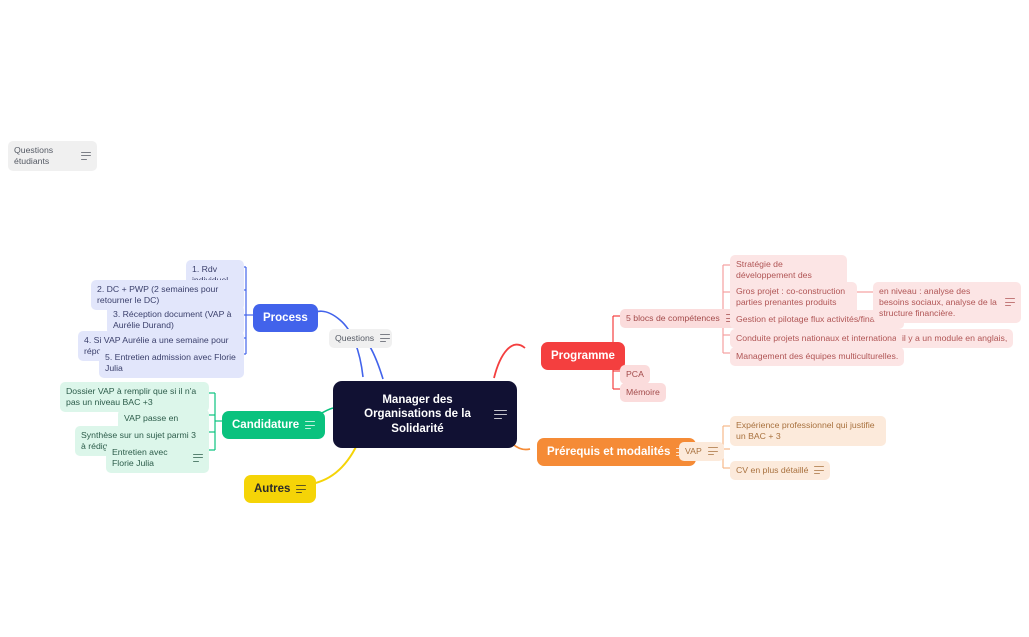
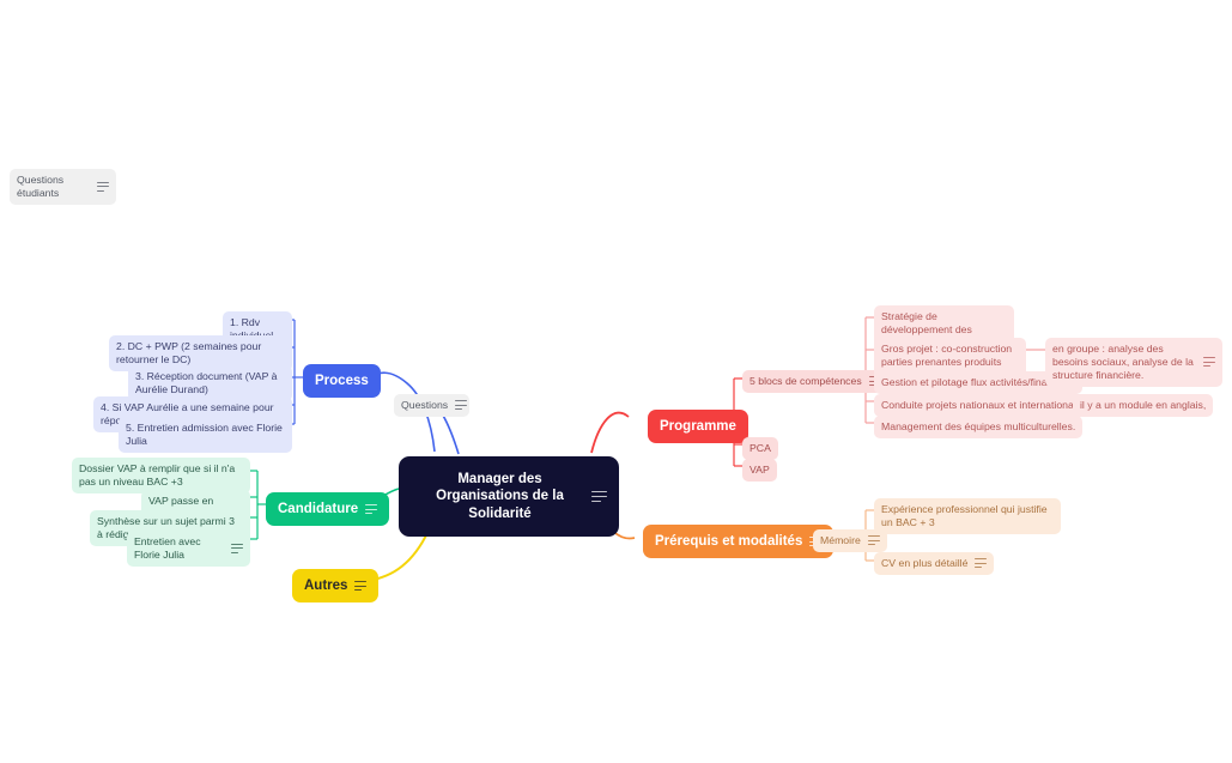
  Questions étudiants
  Questions
  Manager des Organisations de la Solidarité
  Process
  2. DC + PWP (2 semaines pour retourner le DC)
  3. Réception document (VAP à Aurélie Durand)
  4. Si VAP Aurélie a une semaine pour rép
  5. Entretien admission avec Florie Julia
  Candidature
  Dossier VAP à remplir que si il n'a pas un niveau BAC +3
  Synthèse sur un sujet parmi 3 à rédi
  Entretien avec Florie Julia
  Autres
  Programme
  5 blocs de compétences
  PCA
- Mémoire
+ VAP
  Gros projet : co-construction parties prenantes produits
  Gestion et pilotage flux activités/fin
  Conduite projets nationaux et internationa
  Management des équipes multiculturelles.
- en niveau : analyse des besoins sociaux, analyse de la structure financière.
+ en groupe : analyse des besoins sociaux, analyse de la structure financière.
  il y a un module en anglais,
  Prérequis et modalités
- VAP
+ Mémoire
  Expérience professionnel qui justifie un BAC + 3
  CV en plus détaillé
